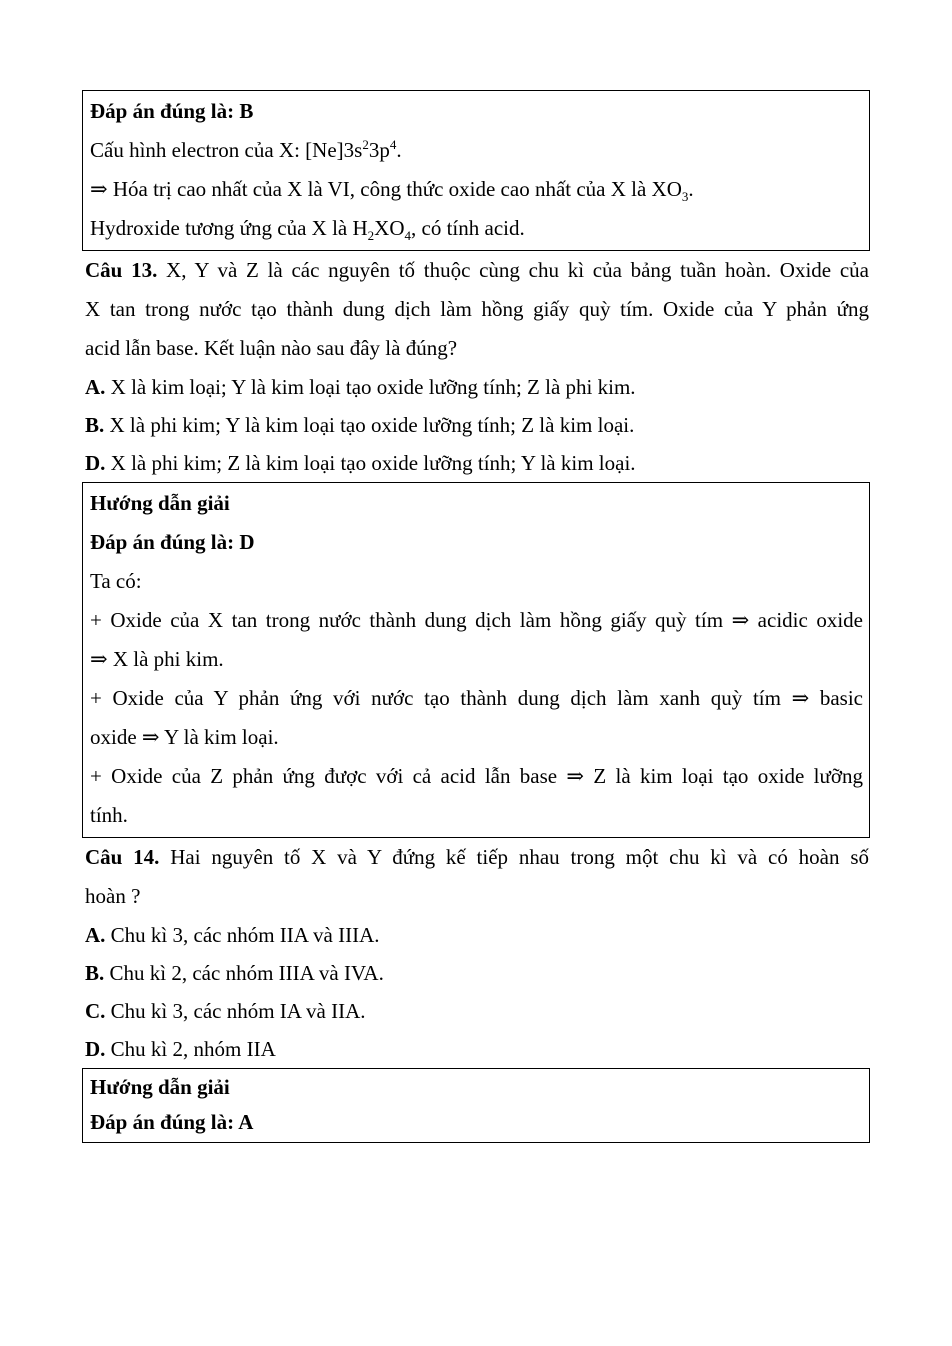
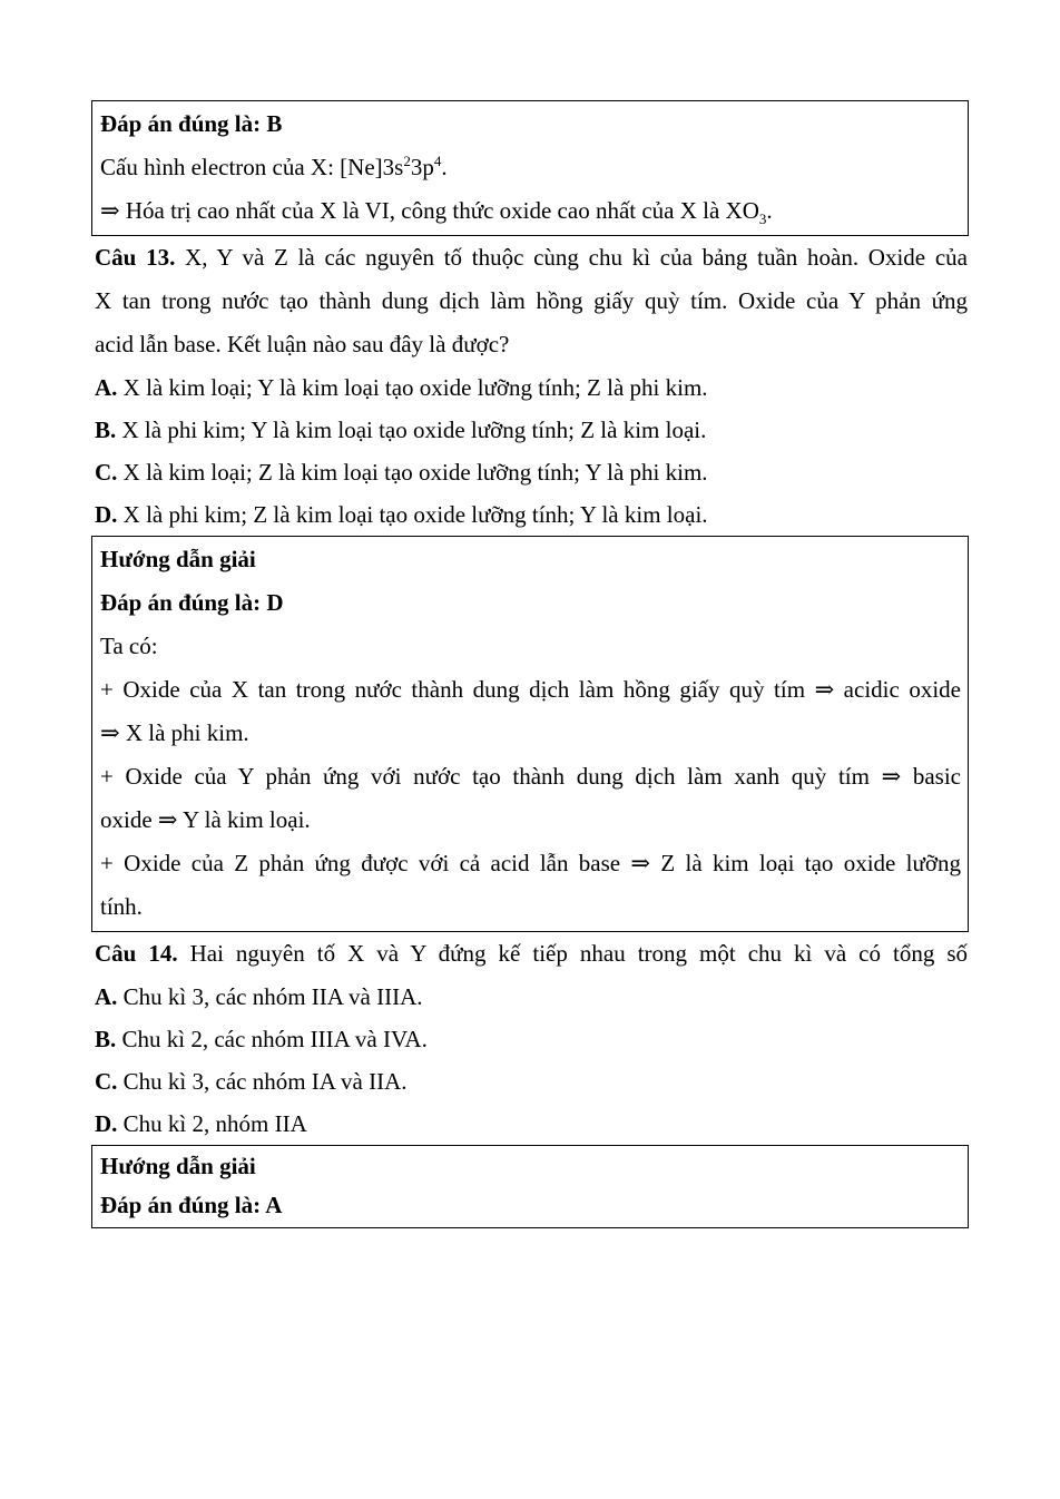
  Đáp án đúng là: B
  Cấu hình electron của X: [Ne]3s23p4.
  ⇒ Hóa trị cao nhất của X là VI, công thức oxide cao nhất của X là XO3.
- Hydroxide tương ứng của X là H2XO4, có tính acid.
  Câu 13. X, Y và Z là các nguyên tố thuộc cùng chu kì của bảng tuần hoàn. Oxide của
  X tan trong nước tạo thành dung dịch làm hồng giấy quỳ tím. Oxide của Y phản ứng
- acid lẫn base. Kết luận nào sau đây là đúng?
+ acid lẫn base. Kết luận nào sau đây là được?
  A. X là kim loại; Y là kim loại tạo oxide lưỡng tính; Z là phi kim.
  B. X là phi kim; Y là kim loại tạo oxide lưỡng tính; Z là kim loại.
+ C. X là kim loại; Z là kim loại tạo oxide lưỡng tính; Y là phi kim.
  D. X là phi kim; Z là kim loại tạo oxide lưỡng tính; Y là kim loại.
  Hướng dẫn giải
  Đáp án đúng là: D
  Ta có:
  + Oxide của X tan trong nước thành dung dịch làm hồng giấy quỳ tím ⇒ acidic oxide
  ⇒ X là phi kim.
  + Oxide của Y phản ứng với nước tạo thành dung dịch làm xanh quỳ tím ⇒ basic
  oxide ⇒ Y là kim loại.
  + Oxide của Z phản ứng được với cả acid lẫn base ⇒ Z là kim loại tạo oxide lưỡng
  tính.
- Câu 14. Hai nguyên tố X và Y đứng kế tiếp nhau trong một chu kì và có hoàn số
+ Câu 14. Hai nguyên tố X và Y đứng kế tiếp nhau trong một chu kì và có tổng số
- hoàn ?
  A. Chu kì 3, các nhóm IIA và IIIA.
  B. Chu kì 2, các nhóm IIIA và IVA.
  C. Chu kì 3, các nhóm IA và IIA.
  D. Chu kì 2, nhóm IIA
  Hướng dẫn giải
  Đáp án đúng là: A
